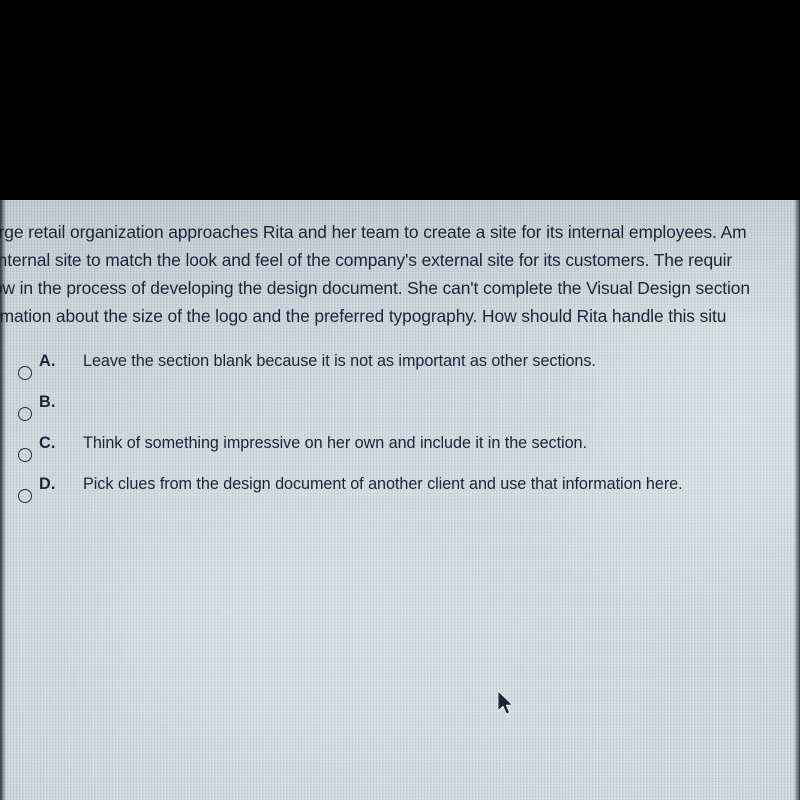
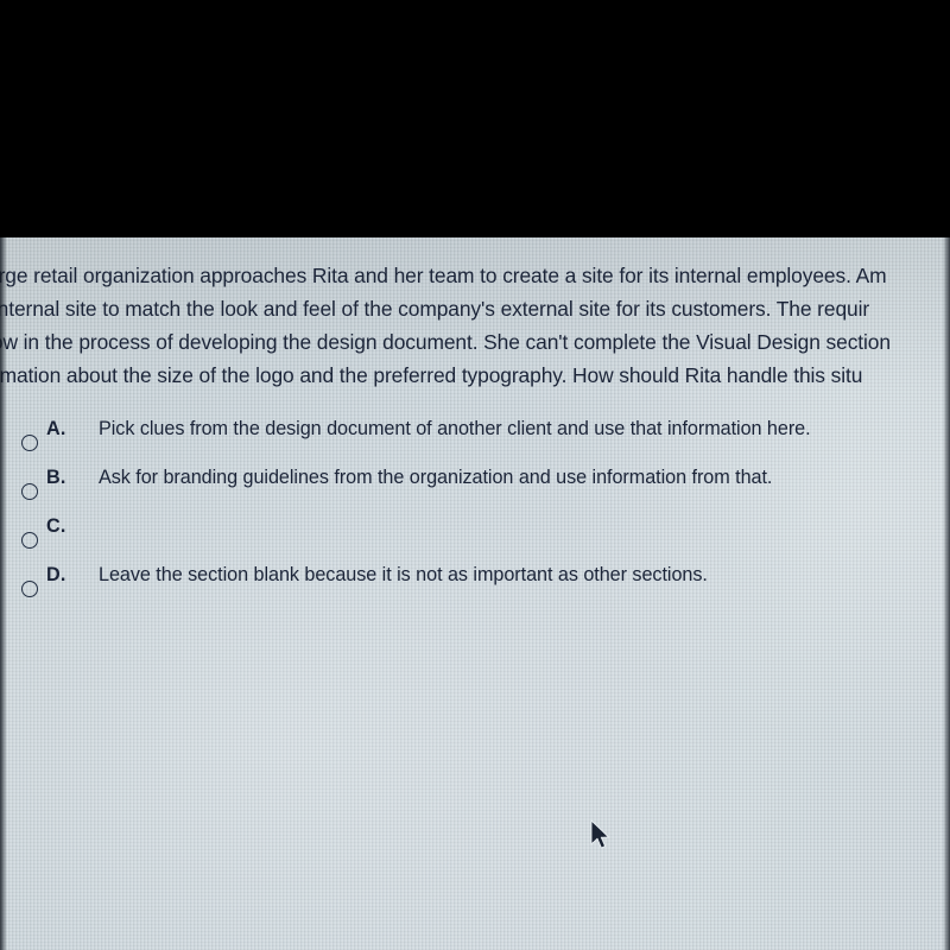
  ge retail organization approaches Rita and her team to create a site for its internal employees. Am
  ternal site to match the look and feel of the company's external site for its customers. The requir
  w in the process of developing the design document. She can't complete the Visual Design section
  mation about the size of the logo and the preferred typography. How should Rita handle this situ
  A.
- Leave the section blank because it is not as important as other sections.
+ Pick clues from the design document of another client and use that information here.
  B.
+ Ask for branding guidelines from the organization and use information from that.
  C.
- Think of something impressive on her own and include it in the section.
  D.
- Pick clues from the design document of another client and use that information here.
+ Leave the section blank because it is not as important as other sections.
